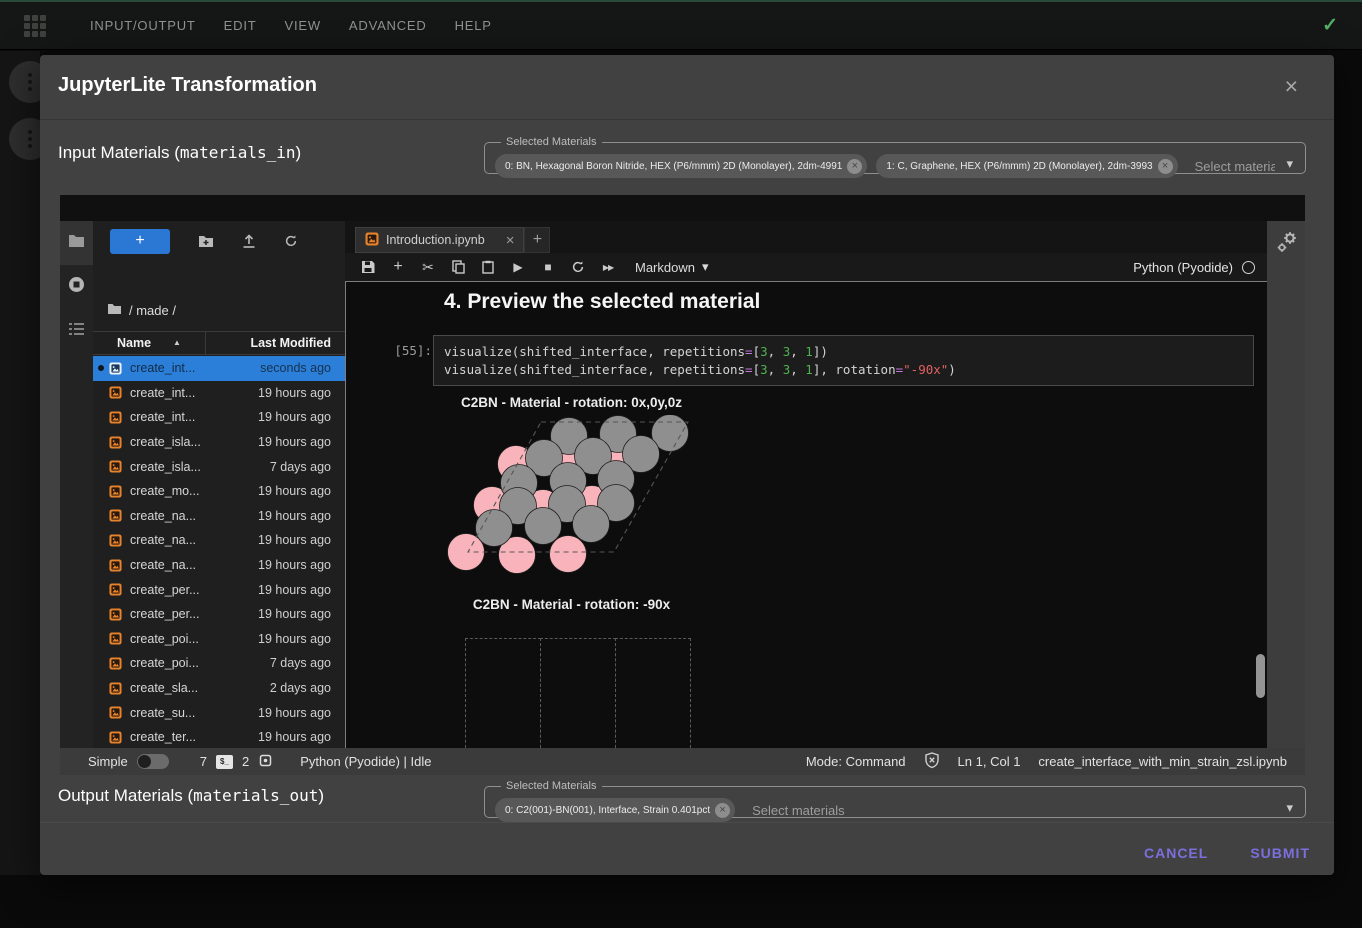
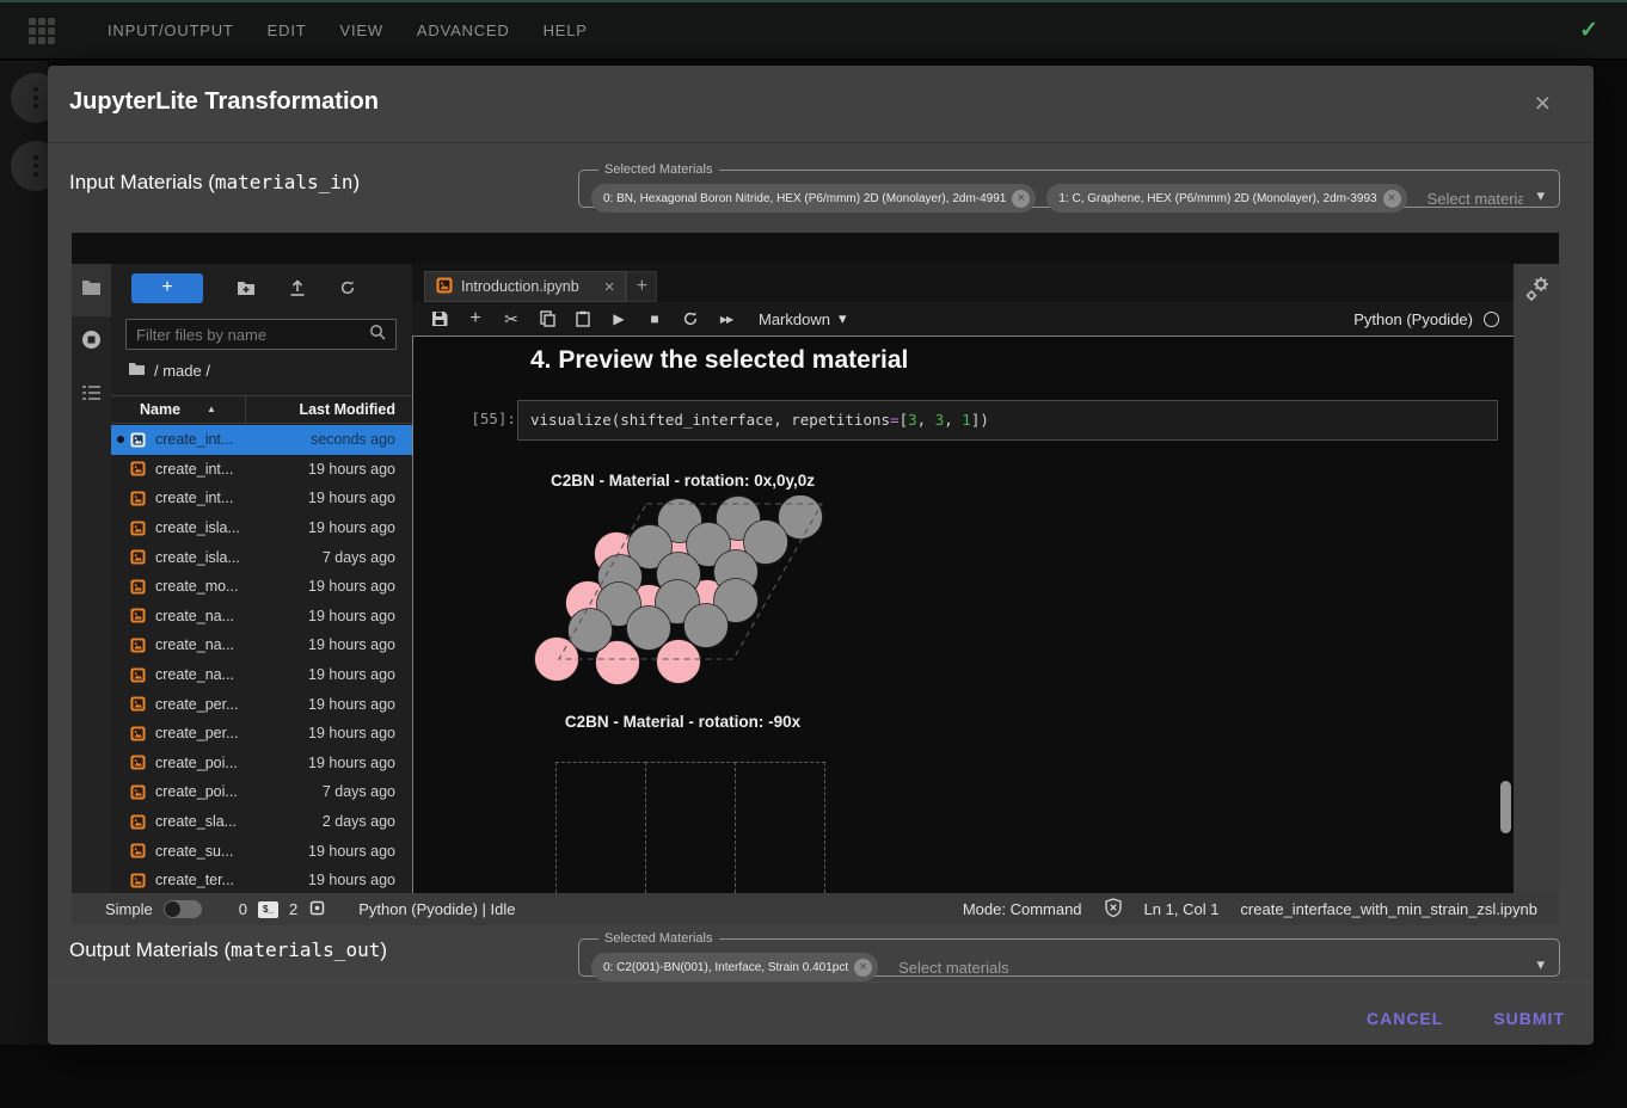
  INPUT/OUTPUT
  EDIT
  VIEW
  ADVANCED
  HELP
  ✓
  JupyterLite Transformation
  ×
  Input Materials (materials_in)
  Selected Materials
  0: BN, Hexagonal Boron Nitride, HEX (P6/mmm) 2D (Monolayer), 2dm-4991
  ×
  1: C, Graphene, HEX (P6/mmm) 2D (Monolayer), 2dm-3993
  ×
  Select materia
  ▾
  +
+ Filter files by name
  / made /
  Name
  ▲
  Last Modified
  create_int...
  seconds ago
  create_int...
  19 hours ago
  create_int...
  19 hours ago
  create_isla...
  19 hours ago
  create_isla...
  7 days ago
  create_mo...
  19 hours ago
  create_na...
  19 hours ago
  create_na...
  19 hours ago
  create_na...
  19 hours ago
  create_per...
  19 hours ago
  create_per...
  19 hours ago
  create_poi...
  19 hours ago
  create_poi...
  7 days ago
  create_sla...
  2 days ago
  create_su...
  19 hours ago
  create_ter...
  19 hours ago
  Introduction.ipynb
  ×
  +
  +
  ✂
  ▶
  ■
  ▶▶
  Markdown
  ▾
  Python (Pyodide)
  4. Preview the selected material
  [55]:
  visualize(shifted_interface, repetitions=[3, 3, 1])
- visualize(shifted_interface, repetitions=[3, 3, 1], rotation="-90x")
  C2BN - Material - rotation: 0x,0y,0z
  C2BN - Material - rotation: -90x
  Simple
- 7
+ 0
  $_
  2
  Python (Pyodide) | Idle
  Mode: Command
  Ln 1, Col 1
  create_interface_with_min_strain_zsl.ipynb
  Output Materials (materials_out)
  Selected Materials
  0: C2(001)-BN(001), Interface, Strain 0.401pct
  ×
  Select materials
  ▾
  CANCEL
  SUBMIT
